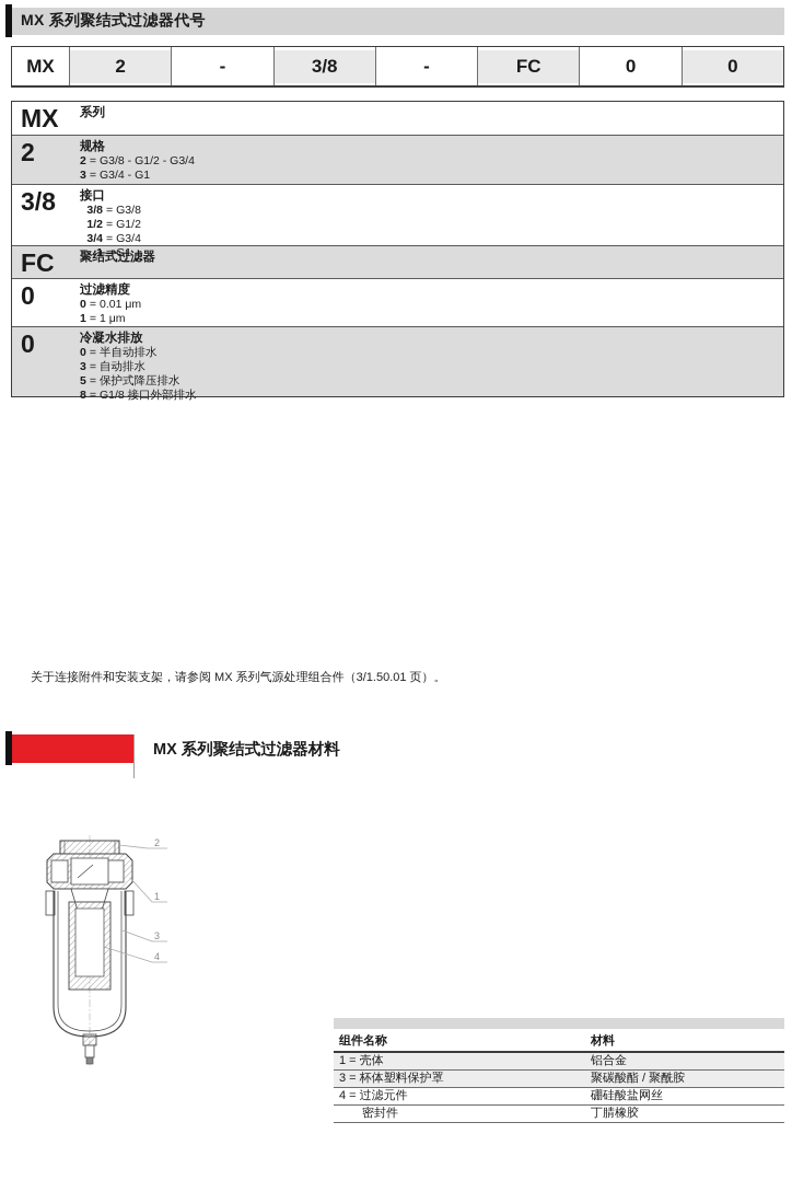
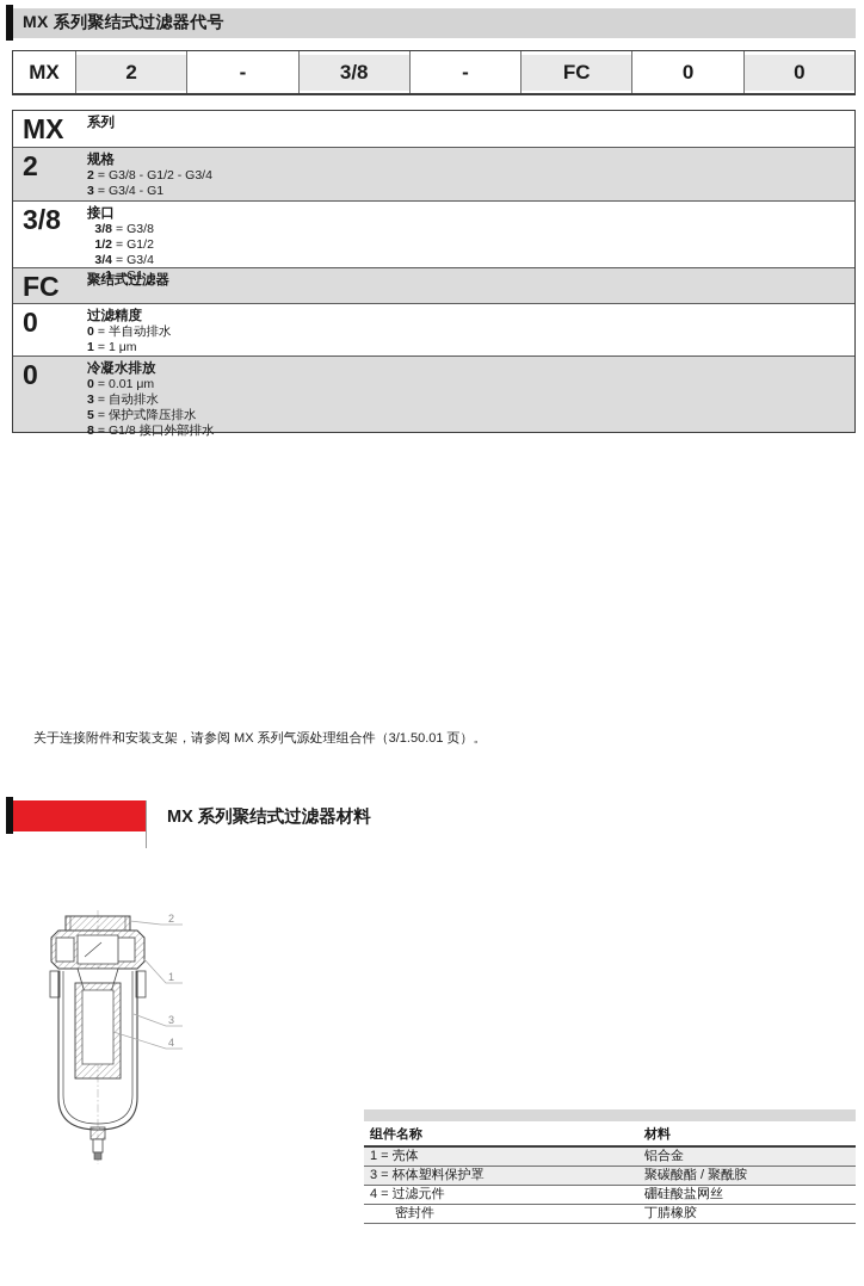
  MX 系列聚结式过滤器代号
  MX
  2
  -
  3/8
  -
  FC
  0
  0
  MX
  系列
  2
  规格
  2 = G3/8 - G1/2 - G3/4
  3 = G3/4 - G1
  3/8
  接口
  3/8 = G3/8
  1/2 = G1/2
  3/4 = G3/4
  1 = G1
  FC
  聚结式过滤器
  0
  过滤精度
- 0 = 0.01 μm
+ 0 = 半自动排水
  1 = 1 μm
  0
  冷凝水排放
- 0 = 半自动排水
+ 0 = 0.01 μm
  3 = 自动排水
  5 = 保护式降压排水
  8 = G1/8 接口外部排水
  关于连接附件和安装支架，请参阅 MX 系列气源处理组合件（3/1.50.01 页）。
  MX 系列聚结式过滤器材料
  2
  1
  3
  4
  组件名称
  材料
  1 = 壳体
  铝合金
  3 = 杯体塑料保护罩
  聚碳酸酯 / 聚酰胺
  4 = 过滤元件
  硼硅酸盐网丝
  密封件
  丁腈橡胶
